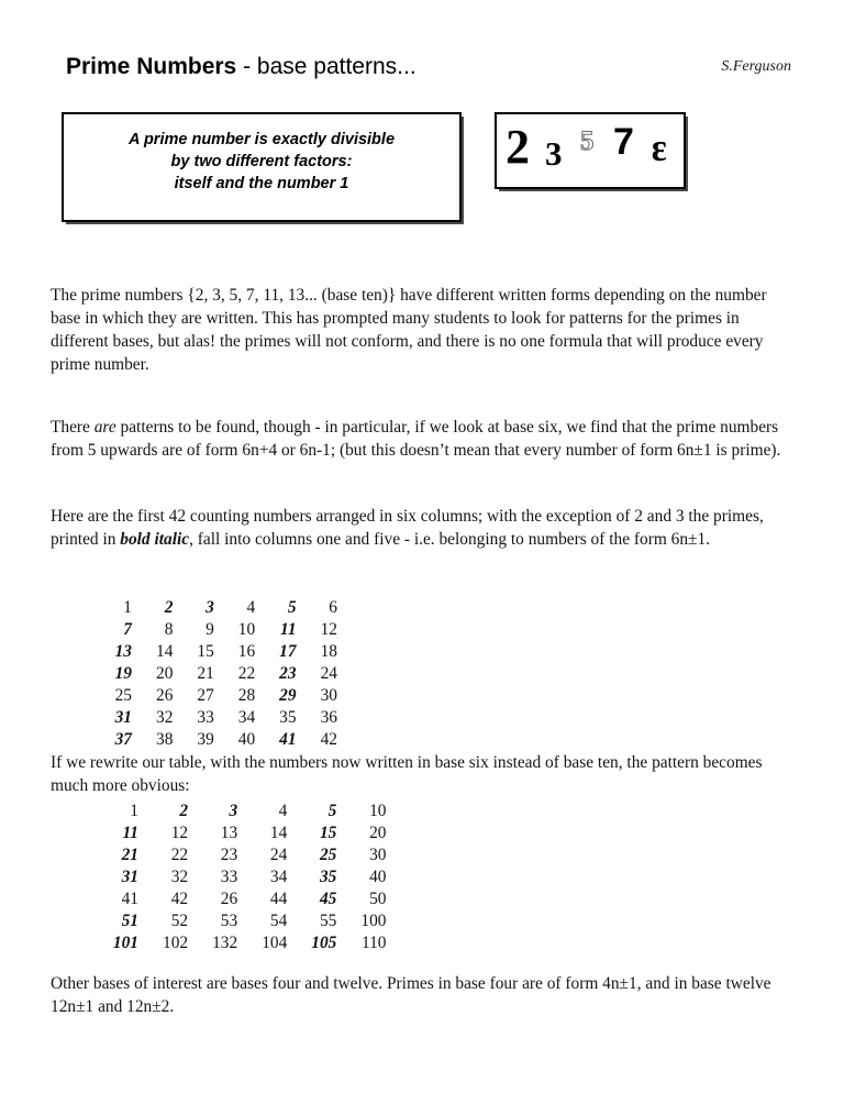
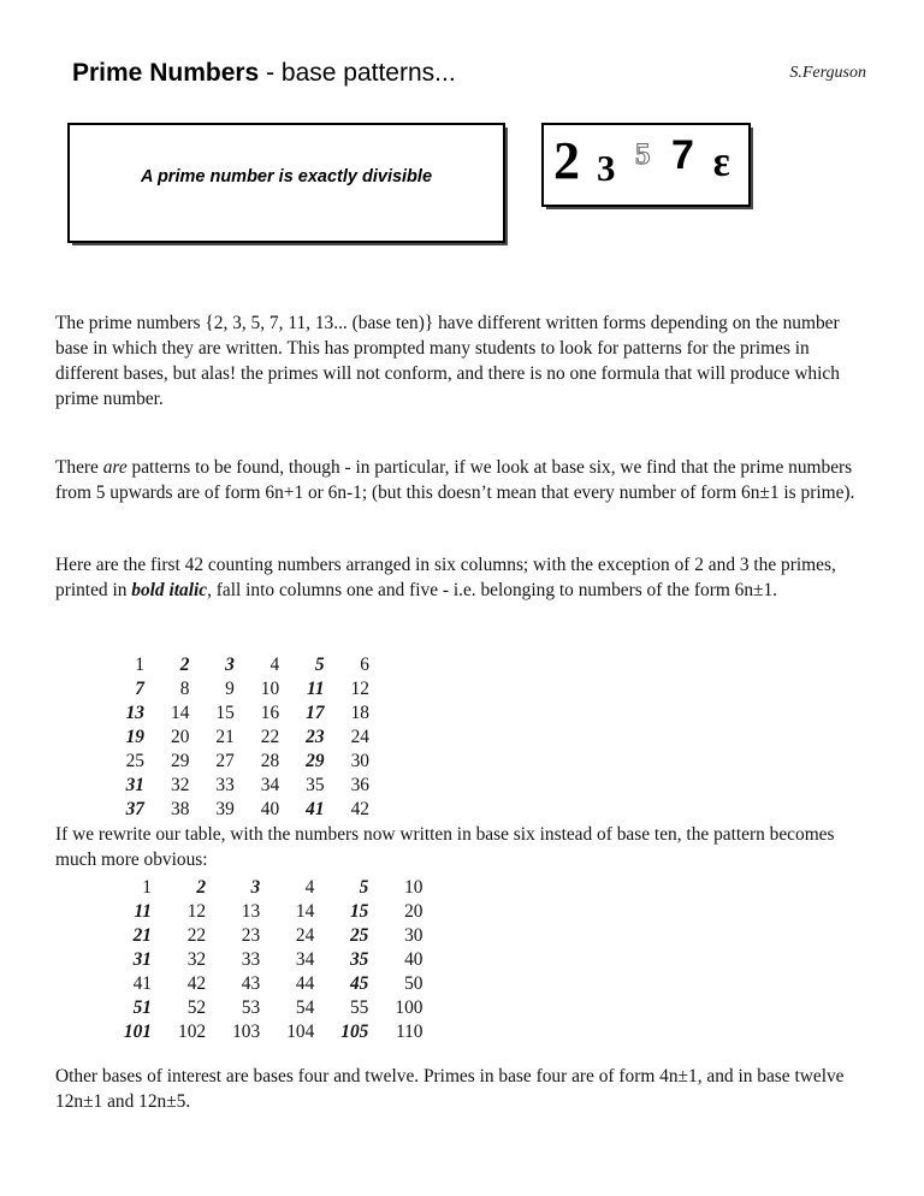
  Prime Numbers - base patterns...
  S.Ferguson
  A prime number is exactly divisible
- by two different factors:
- itself and the number 1
  2
  3
  5
  7
  ɛ
- The prime numbers {2, 3, 5, 7, 11, 13... (base ten)} have different written forms depending on the number base in which they are written. This has prompted many students to look for patterns for the primes in different bases, but alas! the primes will not conform, and there is no one formula that will produce every prime number.
+ The prime numbers {2, 3, 5, 7, 11, 13... (base ten)} have different written forms depending on the number base in which they are written. This has prompted many students to look for patterns for the primes in different bases, but alas! the primes will not conform, and there is no one formula that will produce which prime number.
- There are patterns to be found, though - in particular, if we look at base six, we find that the prime numbers from 5 upwards are of form 6n+4 or 6n-1; (but this doesn’t mean that every number of form 6n±1 is prime).
+ There are patterns to be found, though - in particular, if we look at base six, we find that the prime numbers from 5 upwards are of form 6n+1 or 6n-1; (but this doesn’t mean that every number of form 6n±1 is prime).
  Here are the first 42 counting numbers arranged in six columns; with the exception of 2 and 3 the primes, printed in bold italic, fall into columns one and five - i.e. belonging to numbers of the form 6n±1.
  1	2	3	4	5	6
  7	8	9	10	11	12
  13	14	15	16	17	18
  19	20	21	22	23	24
- 25	26	27	28	29	30
+ 25	29	27	28	29	30
  31	32	33	34	35	36
  37	38	39	40	41	42
  If we rewrite our table, with the numbers now written in base six instead of base ten, the pattern becomes much more obvious:
  1	2	3	4	5	10
  11	12	13	14	15	20
  21	22	23	24	25	30
  31	32	33	34	35	40
- 41	42	26	44	45	50
+ 41	42	43	44	45	50
  51	52	53	54	55	100
- 101	102	132	104	105	110
+ 101	102	103	104	105	110
- Other bases of interest are bases four and twelve. Primes in base four are of form 4n±1, and in base twelve 12n±1 and 12n±2.
+ Other bases of interest are bases four and twelve. Primes in base four are of form 4n±1, and in base twelve 12n±1 and 12n±5.
